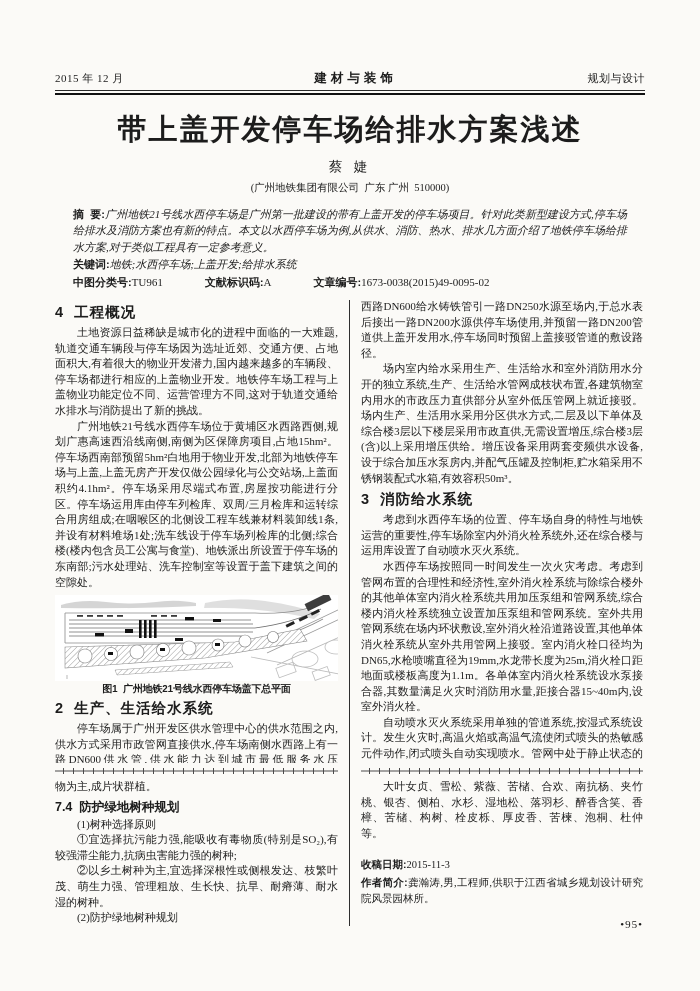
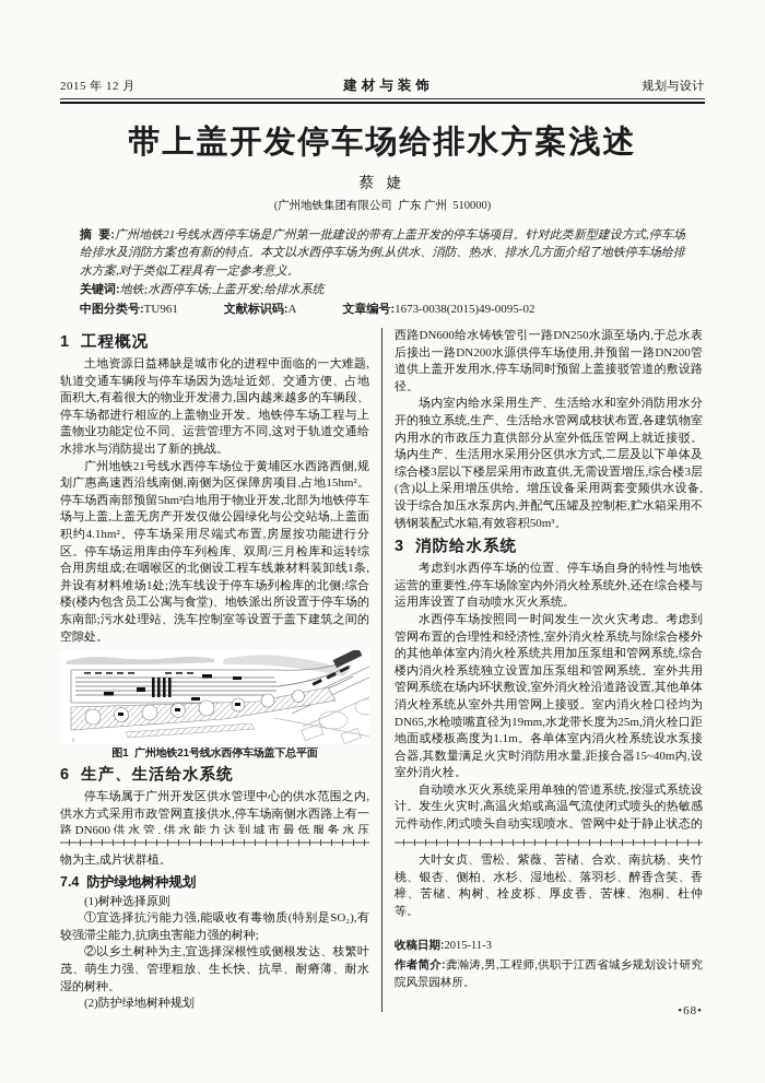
  2015 年 12 月
  建材与装饰
  规划与设计
  带上盖开发停车场给排水方案浅述
  蔡 婕
  (广州地铁集团有限公司 广东 广州 510000)
  摘 要:广州地铁21号线水西停车场是广州第一批建设的带有上盖开发的停车场项目。针对此类新型建设方式,停车场给排水及消防方案也有新的特点。本文以水西停车场为例,从供水、消防、热水、排水几方面介绍了地铁停车场给排水方案,对于类似工程具有一定参考意义。
  关键词:地铁;水西停车场;上盖开发;给排水系统
  中图分类号:TU961 文献标识码:A 文章编号:1673-0038(2015)49-0095-02
- 4 工程概况
+ 1 工程概况
  土地资源日益稀缺是城市化的进程中面临的一大难题,轨道交通车辆段与停车场因为选址近郊、交通方便、占地面积大,有着很大的物业开发潜力,国内越来越多的车辆段、停车场都进行相应的上盖物业开发。地铁停车场工程与上盖物业功能定位不同、运营管理方不同,这对于轨道交通给水排水与消防提出了新的挑战。
  广州地铁21号线水西停车场位于黄埔区水西路西侧,规划广惠高速西沿线南侧,南侧为区保障房项目,占地15hm²。停车场西南部预留5hm²白地用于物业开发,北部为地铁停车场与上盖,上盖无房产开发仅做公园绿化与公交站场,上盖面积约4.1hm²。停车场采用尽端式布置,房屋按功能进行分区。停车场运用库由停车列检库、双周/三月检库和运转综合用房组成;在咽喉区的北侧设工程车线兼材料装卸线1条,并设有材料堆场1处;洗车线设于停车场列检库的北侧;综合楼(楼内包含员工公寓与食堂)、地铁派出所设置于停车场的东南部;污水处理站、洗车控制室等设置于盖下建筑之间的空隙处。
  图1 广州地铁21号线水西停车场盖下总平面
- 2 生产、生活给水系统
+ 6 生产、生活给水系统
  停车场属于广州开发区供水管理中心的供水范围之内,供水方式采用市政管网直接供水,停车场南侧水西路上有一路DN600供水管,供水能力达到城市最低服务水压
  物为主,成片状群植。
  7.4 防护绿地树种规划
  (1)树种选择原则
  ①宜选择抗污能力强,能吸收有毒物质(特别是SO₂),有较强滞尘能力,抗病虫害能力强的树种;
  ②以乡土树种为主,宜选择深根性或侧根发达、枝繁叶茂、萌生力强、管理粗放、生长快、抗旱、耐瘠薄、耐水湿的树种。
  (2)防护绿地树种规划
  西路DN600给水铸铁管引一路DN250水源至场内,于总水表后接出一路DN200水源供停车场使用,并预留一路DN200管道供上盖开发用水,停车场同时预留上盖接驳管道的敷设路径。
  场内室内给水采用生产、生活给水和室外消防用水分开的独立系统,生产、生活给水管网成枝状布置,各建筑物室内用水的市政压力直供部分从室外低压管网上就近接驳。场内生产、生活用水采用分区供水方式,二层及以下单体及综合楼3层以下楼层采用市政直供,无需设置增压,综合楼3层(含)以上采用增压供给。增压设备采用两套变频供水设备,设于综合加压水泵房内,并配气压罐及控制柜,贮水箱采用不锈钢装配式水箱,有效容积50m³。
  3 消防给水系统
  考虑到水西停车场的位置、停车场自身的特性与地铁运营的重要性,停车场除室内外消火栓系统外,还在综合楼与运用库设置了自动喷水灭火系统。
  水西停车场按照同一时间发生一次火灾考虑。考虑到管网布置的合理性和经济性,室外消火栓系统与除综合楼外的其他单体室内消火栓系统共用加压泵组和管网系统,综合楼内消火栓系统独立设置加压泵组和管网系统。室外共用管网系统在场内环状敷设,室外消火栓沿道路设置,其他单体消火栓系统从室外共用管网上接驳。室内消火栓口径均为DN65,水枪喷嘴直径为19mm,水龙带长度为25m,消火栓口距地面或楼板高度为1.1m。各单体室内消火栓系统设水泵接合器,其数量满足火灾时消防用水量,距接合器15~40m内,设室外消火栓。
  自动喷水灭火系统采用单独的管道系统,按湿式系统设计。发生火灾时,高温火焰或高温气流使闭式喷头的热敏感元件动作,闭式喷头自动实现喷水。管网中处于静止状态的
  大叶女贞、雪松、紫薇、苦槠、合欢、南抗杨、夹竹桃、银杏、侧柏、水杉、湿地松、落羽杉、醉香含笑、香樟、苦槠、构树、栓皮栎、厚皮香、苦楝、泡桐、杜仲等。
  收稿日期:2015-11-3
  作者简介:龚瀚涛,男,工程师,供职于江西省城乡规划设计研究院风景园林所。
- •95•
+ •68•
